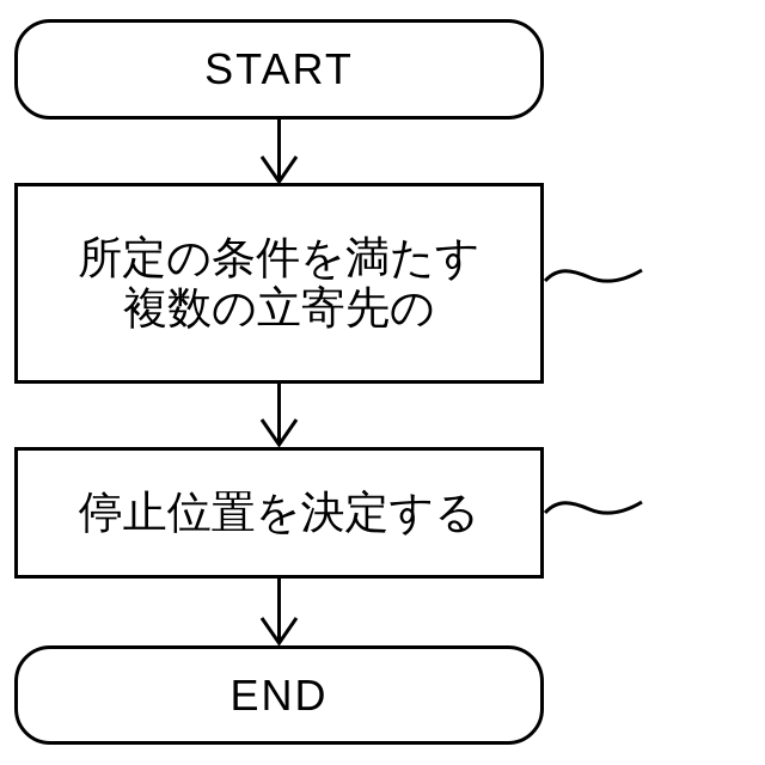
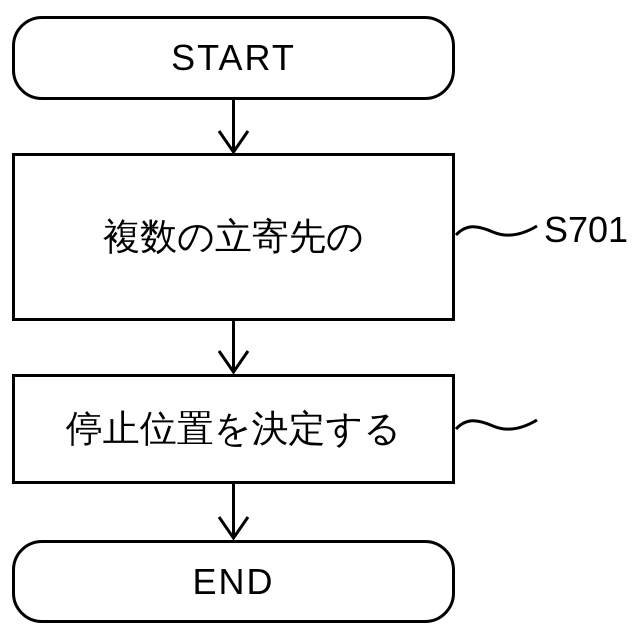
  START
- 所定の条件を満たす
  複数の立寄先の
  停止位置を決定する
  END
+ S701
